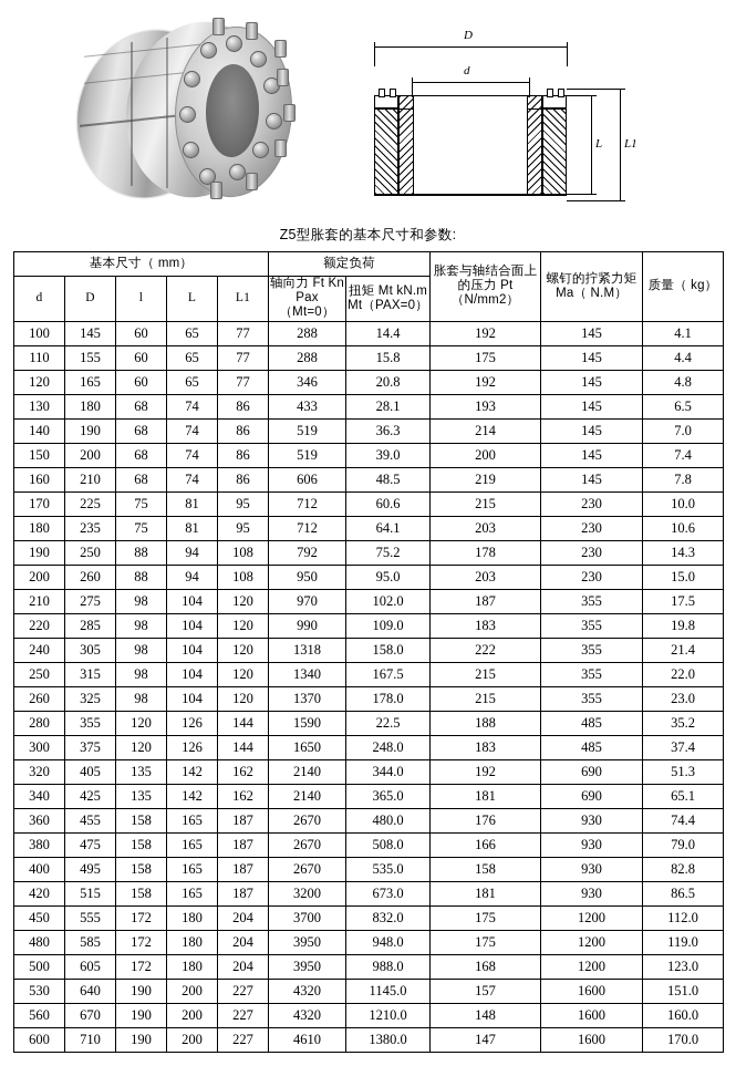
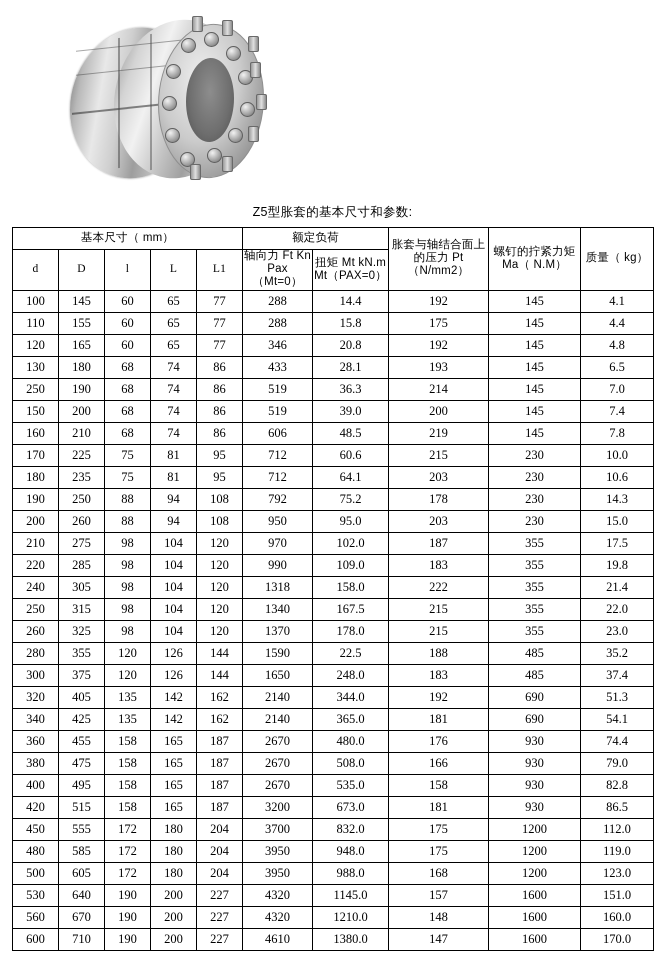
- D
- d
- L
- L1
  Z5型胀套的基本尺寸和参数:
  基本尺寸（ mm）	额定负荷	胀套与轴结合面上的压力 Pt（N/mm2）	螺钉的拧紧力矩 Ma（ N.M）	质量（ kg）
  d	D	l	L	L1	轴向力 Ft Kn Pax（Mt=0）	扭矩 Mt kN.m Mt（PAX=0）
  100	145	60	65	77	288	14.4	192	145	4.1
  110	155	60	65	77	288	15.8	175	145	4.4
  120	165	60	65	77	346	20.8	192	145	4.8
  130	180	68	74	86	433	28.1	193	145	6.5
- 140	190	68	74	86	519	36.3	214	145	7.0
+ 250	190	68	74	86	519	36.3	214	145	7.0
  150	200	68	74	86	519	39.0	200	145	7.4
  160	210	68	74	86	606	48.5	219	145	7.8
  170	225	75	81	95	712	60.6	215	230	10.0
  180	235	75	81	95	712	64.1	203	230	10.6
  190	250	88	94	108	792	75.2	178	230	14.3
  200	260	88	94	108	950	95.0	203	230	15.0
  210	275	98	104	120	970	102.0	187	355	17.5
  220	285	98	104	120	990	109.0	183	355	19.8
  240	305	98	104	120	1318	158.0	222	355	21.4
  250	315	98	104	120	1340	167.5	215	355	22.0
  260	325	98	104	120	1370	178.0	215	355	23.0
  280	355	120	126	144	1590	22.5	188	485	35.2
  300	375	120	126	144	1650	248.0	183	485	37.4
  320	405	135	142	162	2140	344.0	192	690	51.3
- 340	425	135	142	162	2140	365.0	181	690	65.1
+ 340	425	135	142	162	2140	365.0	181	690	54.1
  360	455	158	165	187	2670	480.0	176	930	74.4
  380	475	158	165	187	2670	508.0	166	930	79.0
  400	495	158	165	187	2670	535.0	158	930	82.8
  420	515	158	165	187	3200	673.0	181	930	86.5
  450	555	172	180	204	3700	832.0	175	1200	112.0
  480	585	172	180	204	3950	948.0	175	1200	119.0
  500	605	172	180	204	3950	988.0	168	1200	123.0
  530	640	190	200	227	4320	1145.0	157	1600	151.0
  560	670	190	200	227	4320	1210.0	148	1600	160.0
  600	710	190	200	227	4610	1380.0	147	1600	170.0
